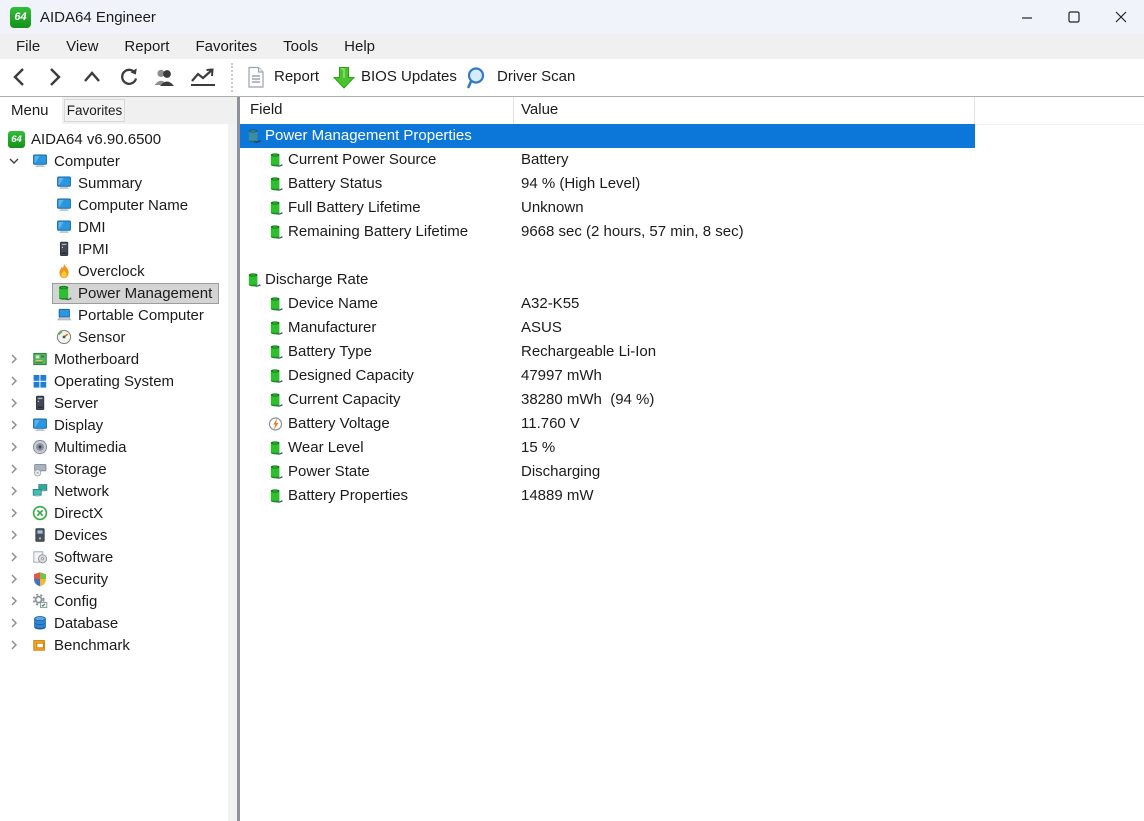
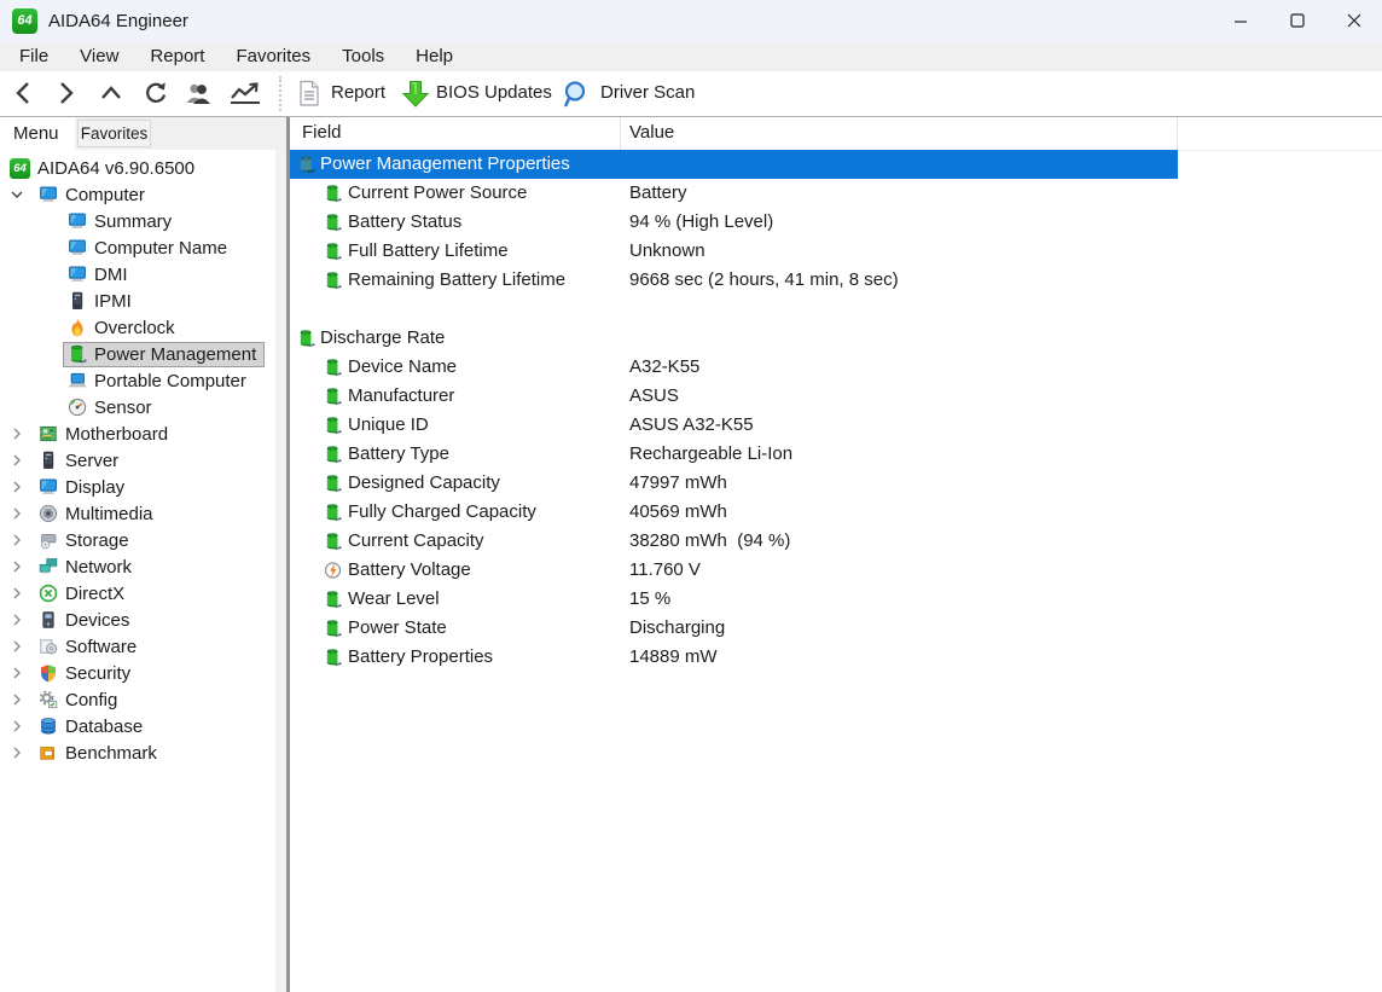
  64
  AIDA64 Engineer
  File
  View
  Report
  Favorites
  Tools
  Help
  Report
  BIOS Updates
  Driver Scan
  Menu
  Favorites
  64
  AIDA64 v6.90.6500
  Computer
  Summary
  Computer Name
  DMI
  IPMI
  Overclock
  Power Management
  Portable Computer
  Sensor
  Motherboard
- Operating System
  Server
  Display
  Multimedia
  Storage
  Network
  DirectX
  Devices
  Software
  Security
  Config
  Database
  Benchmark
  Field
  Value
  Power Management Properties
  Current Power Source
  Battery
  Battery Status
  94 % (High Level)
  Full Battery Lifetime
  Unknown
  Remaining Battery Lifetime
- 9668 sec (2 hours, 57 min, 8 sec)
+ 9668 sec (2 hours, 41 min, 8 sec)
  Discharge Rate
  Device Name
  A32-K55
  Manufacturer
  ASUS
+ Unique ID
+ ASUS A32-K55
  Battery Type
  Rechargeable Li-Ion
  Designed Capacity
  47997 mWh
+ Fully Charged Capacity
+ 40569 mWh
  Current Capacity
  38280 mWh (94 %)
  Battery Voltage
  11.760 V
  Wear Level
  15 %
  Power State
  Discharging
  Battery Properties
  14889 mW
